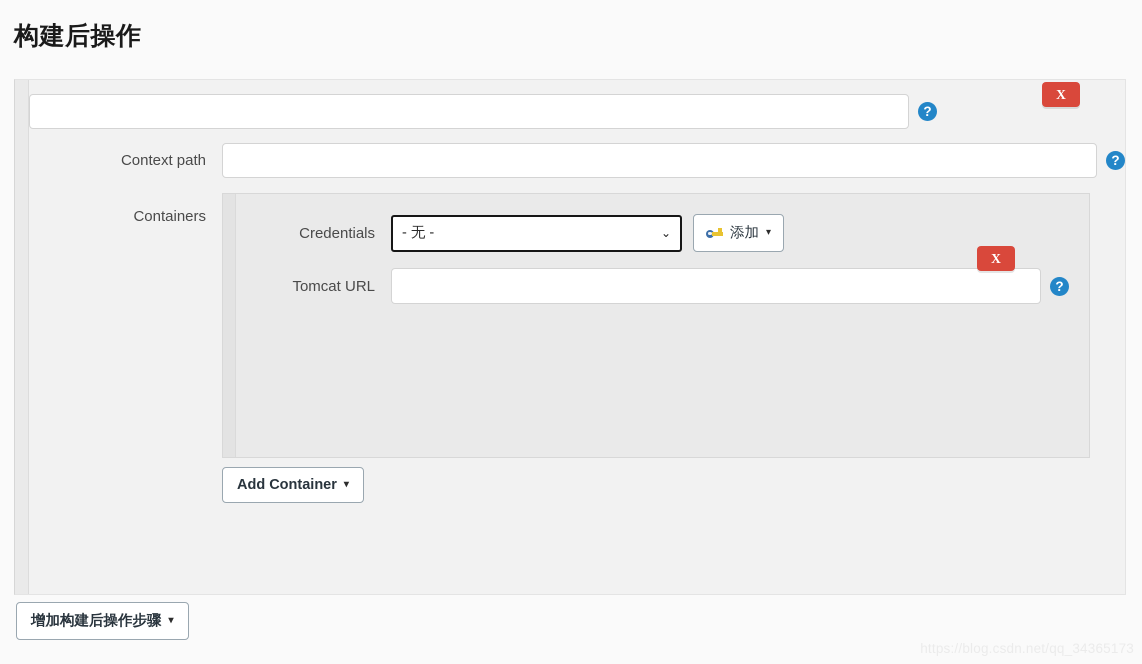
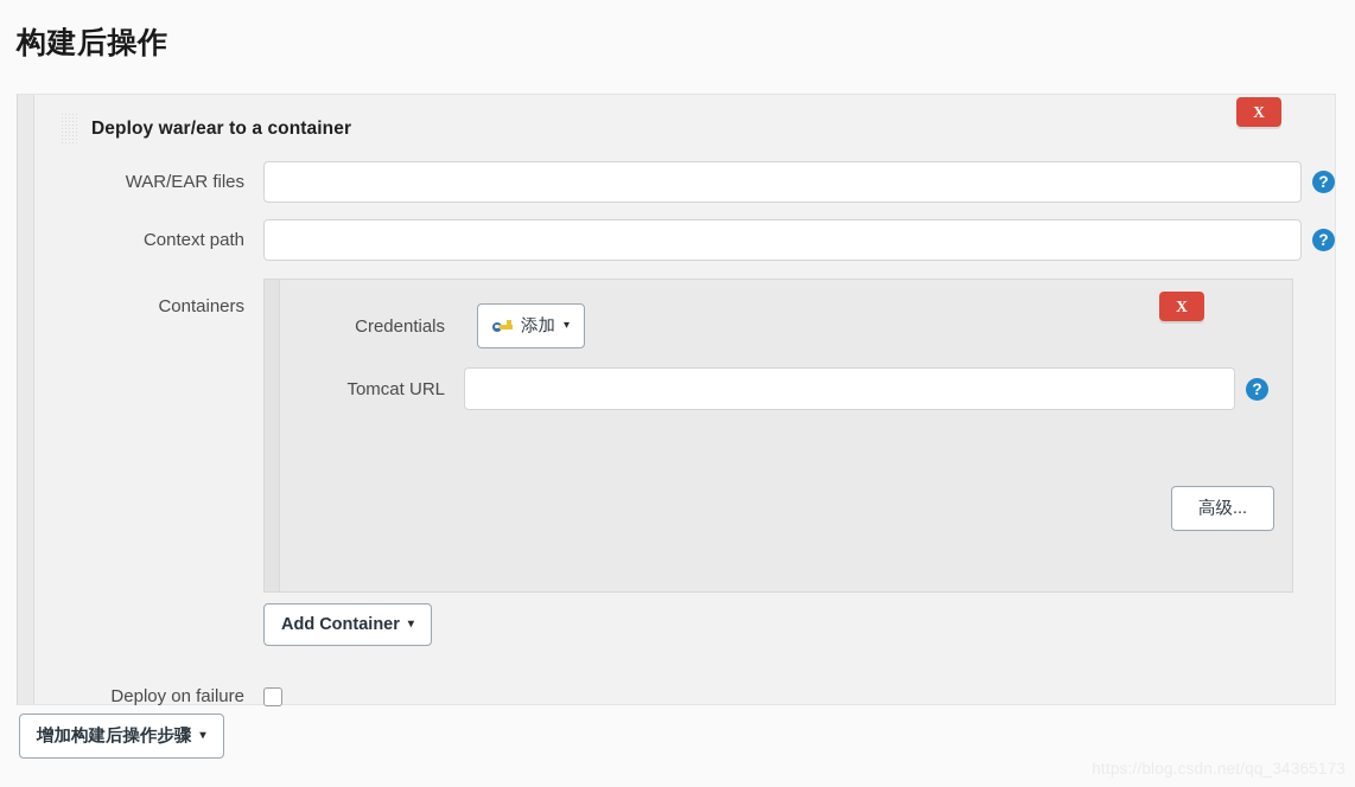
  构建后操作
+ Deploy war/ear to a container
+ WAR/EAR files
  ?
  Context path
  ?
  Containers
  Credentials
- - 无 -
- ⌄
  添加
  ▾
  Tomcat URL
  ?
+ 高级...
  Add Container
  ▾
+ Deploy on failure
  X
  X
  增加构建后操作步骤
  ▾
